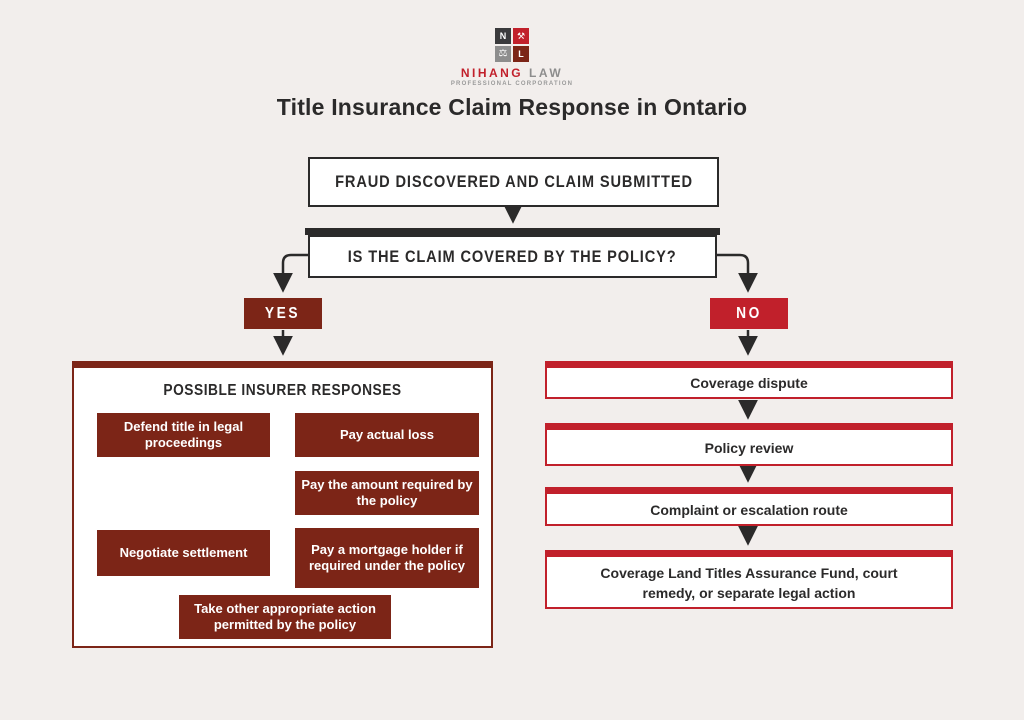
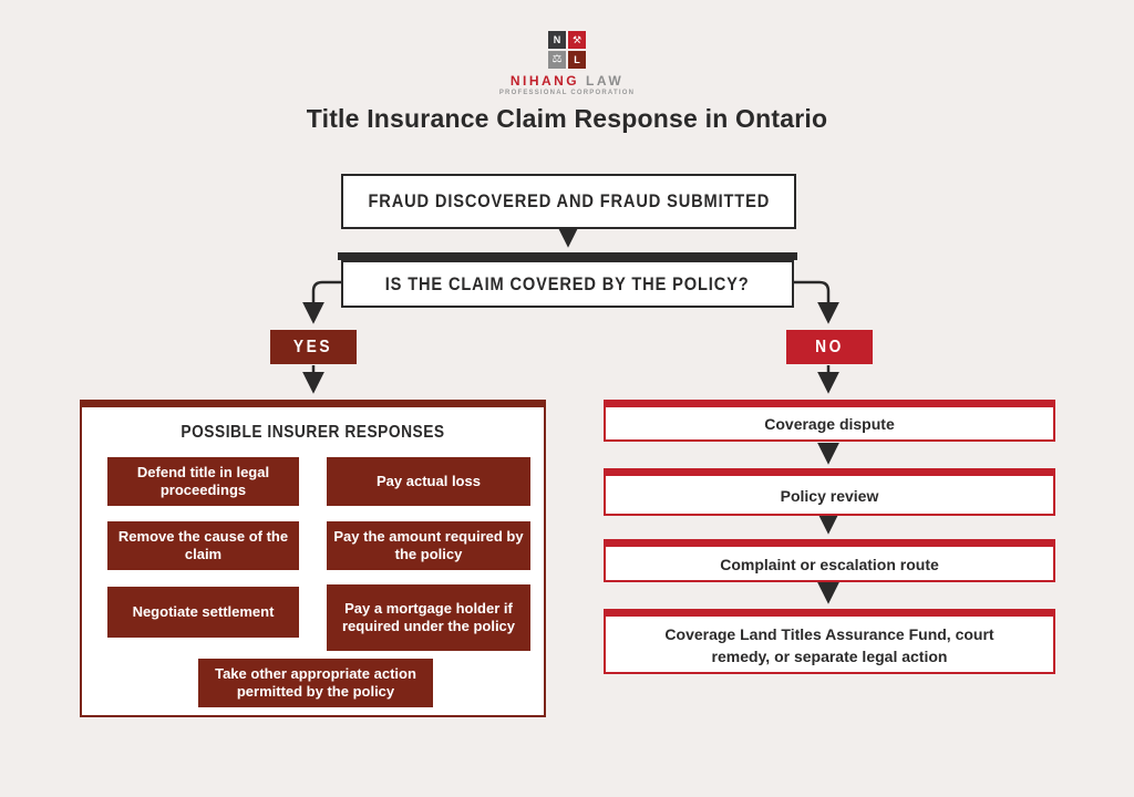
  N
  ⚒
  ⚖
  L
  NIHANG LAW
  Title Insurance Claim Response in Ontario
- FRAUD DISCOVERED AND CLAIM SUBMITTED
+ FRAUD DISCOVERED AND FRAUD SUBMITTED
  IS THE CLAIM COVERED BY THE POLICY?
  YES
  NO
  POSSIBLE INSURER RESPONSES
  Defend title in legal proceedings
  Pay actual loss
+ Remove the cause of the claim
  Pay the amount required by the policy
  Negotiate settlement
  Pay a mortgage holder if required under the policy
  Take other appropriate action permitted by the policy
  Coverage dispute
  Policy review
  Complaint or escalation route
  Coverage Land Titles Assurance Fund, court remedy, or separate legal action
